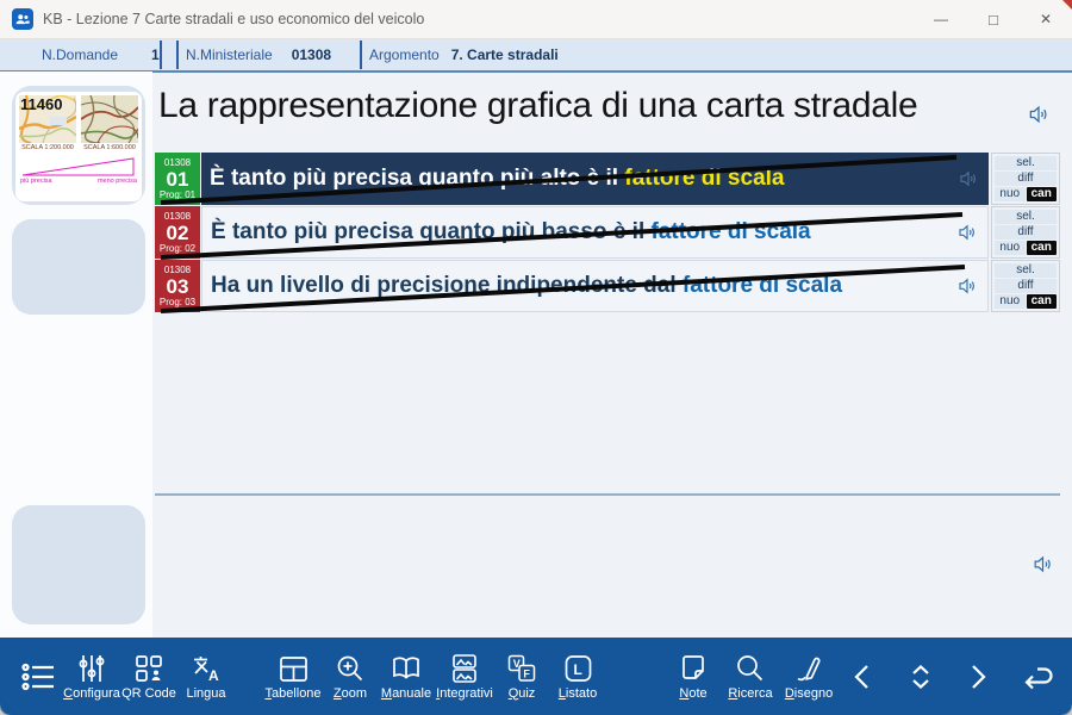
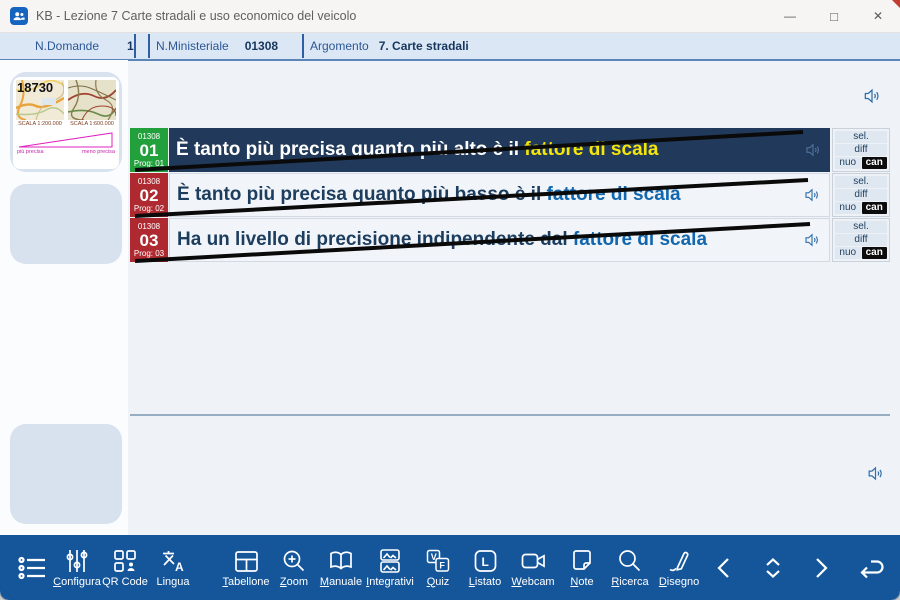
  KB - Lezione 7 Carte stradali e uso economico del veicolo
  —
  □
  ✕
  N.Domande
  1
  N.Ministeriale
  01308
  Argomento
  7. Carte stradali
- 11460
+ 18730
- La rappresentazione grafica di una carta stradale
  01308
  01
  Prog: 01
  È tanto più precisa quanto più a attore di scala
  sel.
  diff
  nuo
  can
  01308
  02
  Prog: 02
  È tanto più precisa quanto più bass ore di scala
  sel.
  diff
  nuo
  can
  01308
  03
  Prog: 03
  Ha un livello di precisione indipendl fattore di scala
  sel.
  diff
  nuo
  can
  Configura
  QR Code
  A
  Lingua
  Tabellone
  Zoom
  Manuale
  Integrativi
  V
  F
  Quiz
  L
  Listato
+ Webcam
  Note
  Ricerca
  Disegno
